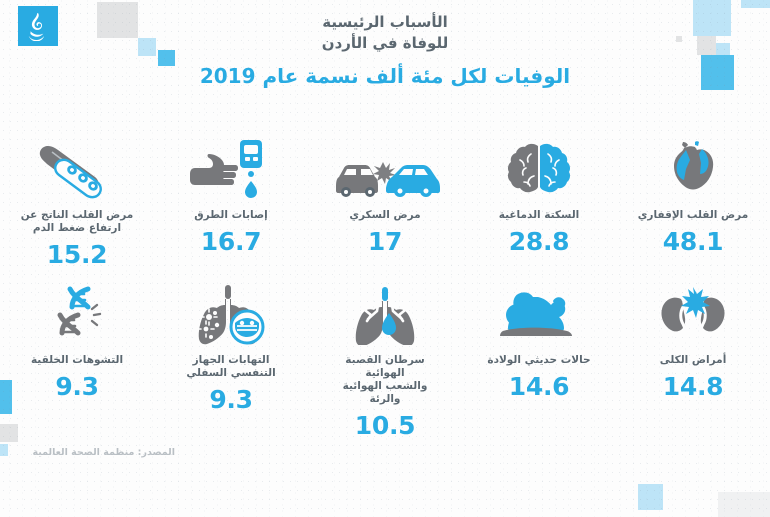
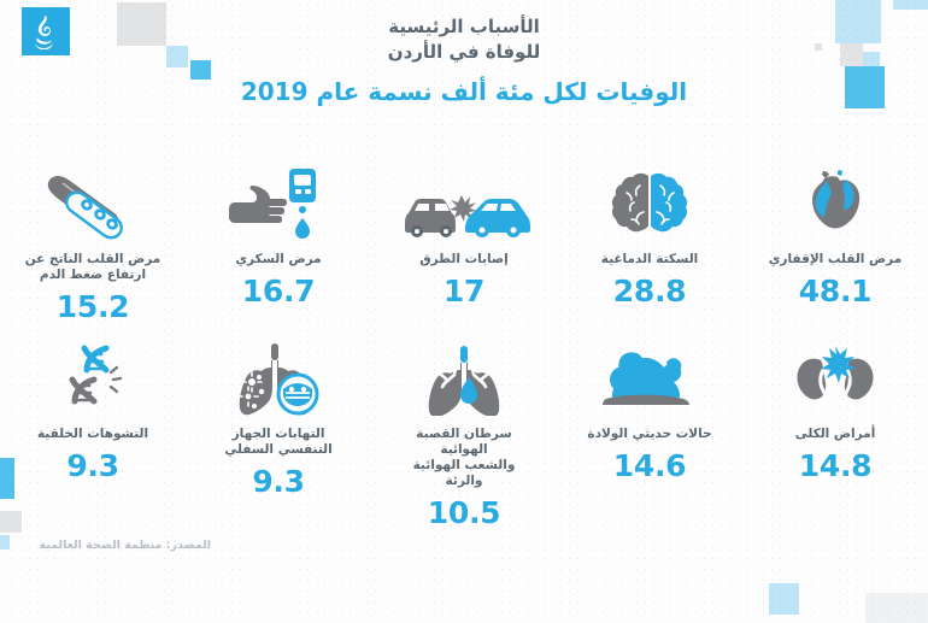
  الأسباب الرئيسية
  للوفاة في الأردن
  الوفيات لكل مئة ألف نسمة عام 2019
  مرض القلب الإقفاري
  48.1
  السكتة الدماغية
  28.8
- مرض السكري
+ إصابات الطرق
  17
- إصابات الطرق
+ مرض السكري
  16.7
  مرض القلب الناتج عن
  ارتفاع ضغط الدم
  15.2
  أمراض الكلى
  14.8
  حالات حديثي الولادة
  14.6
  سرطان القصبة الهوائية
  والشعب الهوائية والرئة
  10.5
  التهابات الجهاز
  التنفسي السفلي
  9.3
  التشوهات الخلقية
  9.3
  المصدر: منظمة الصحة العالمية
